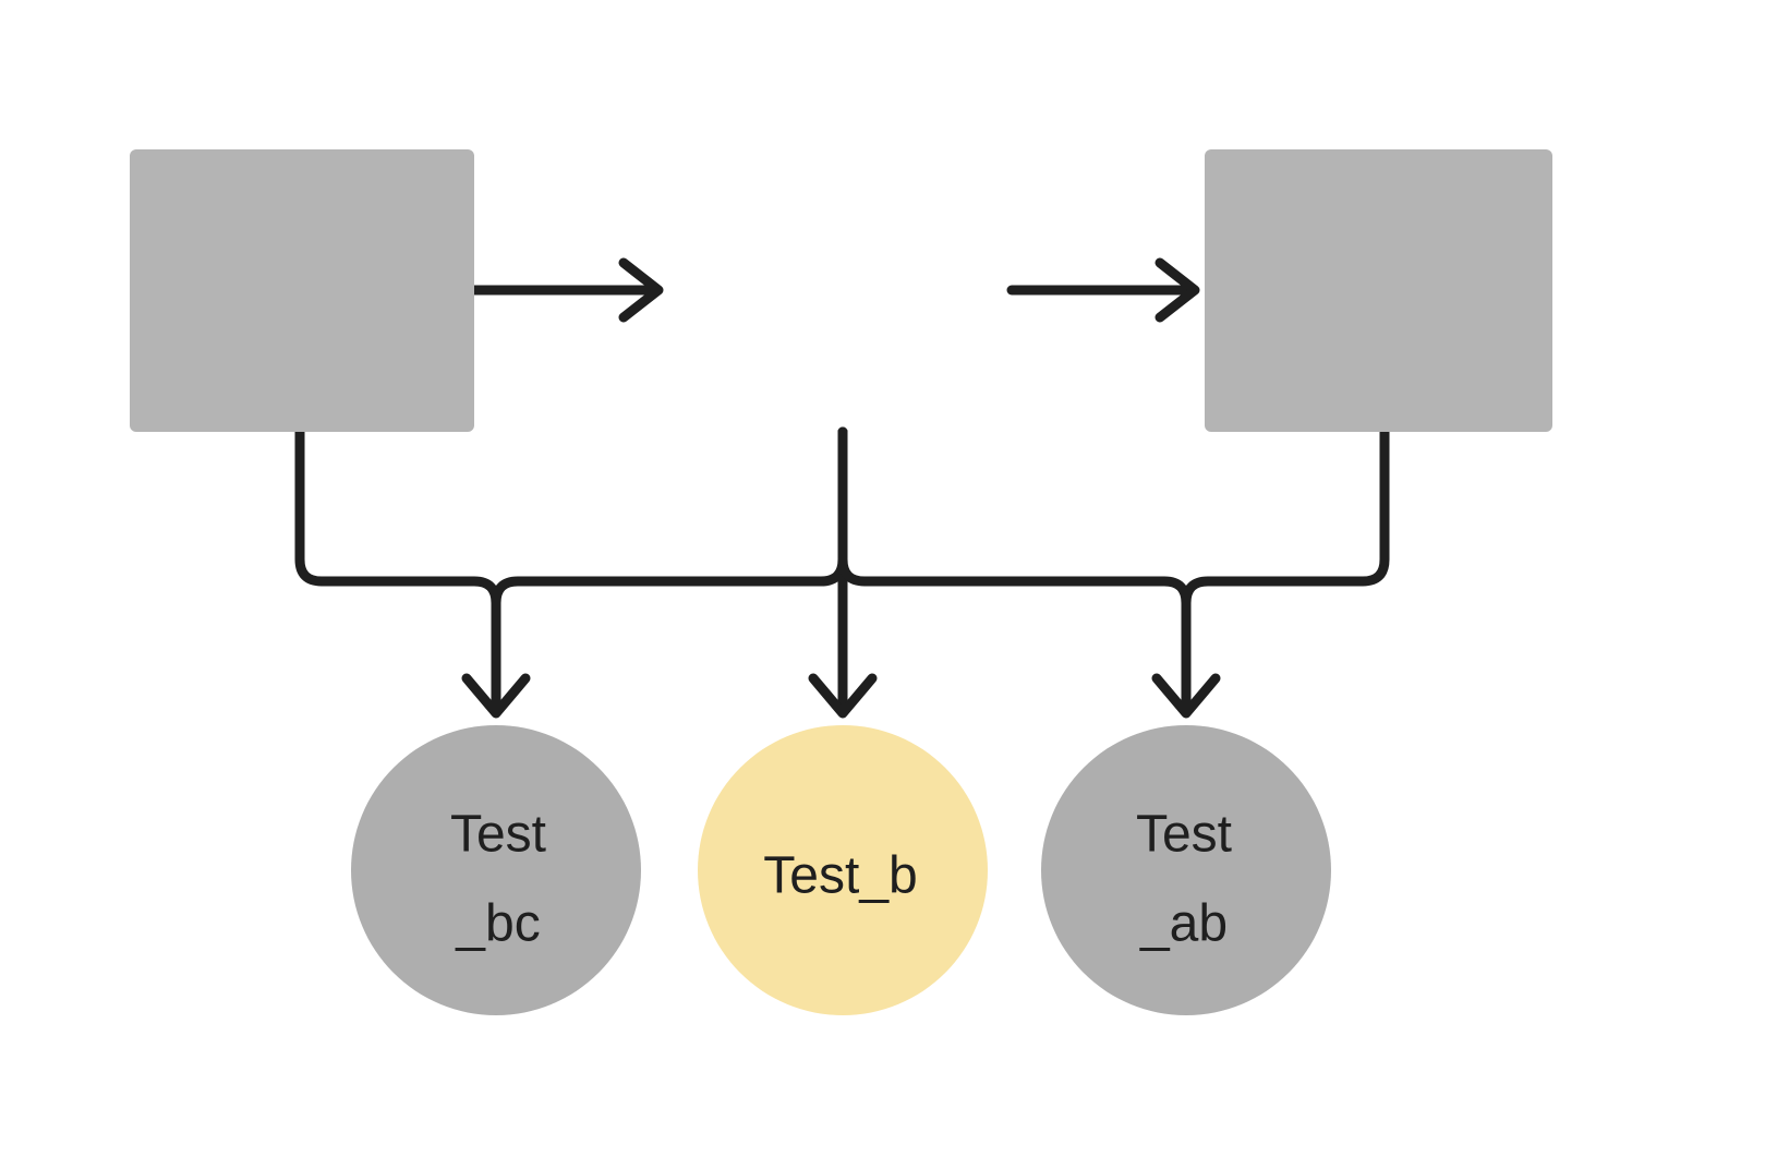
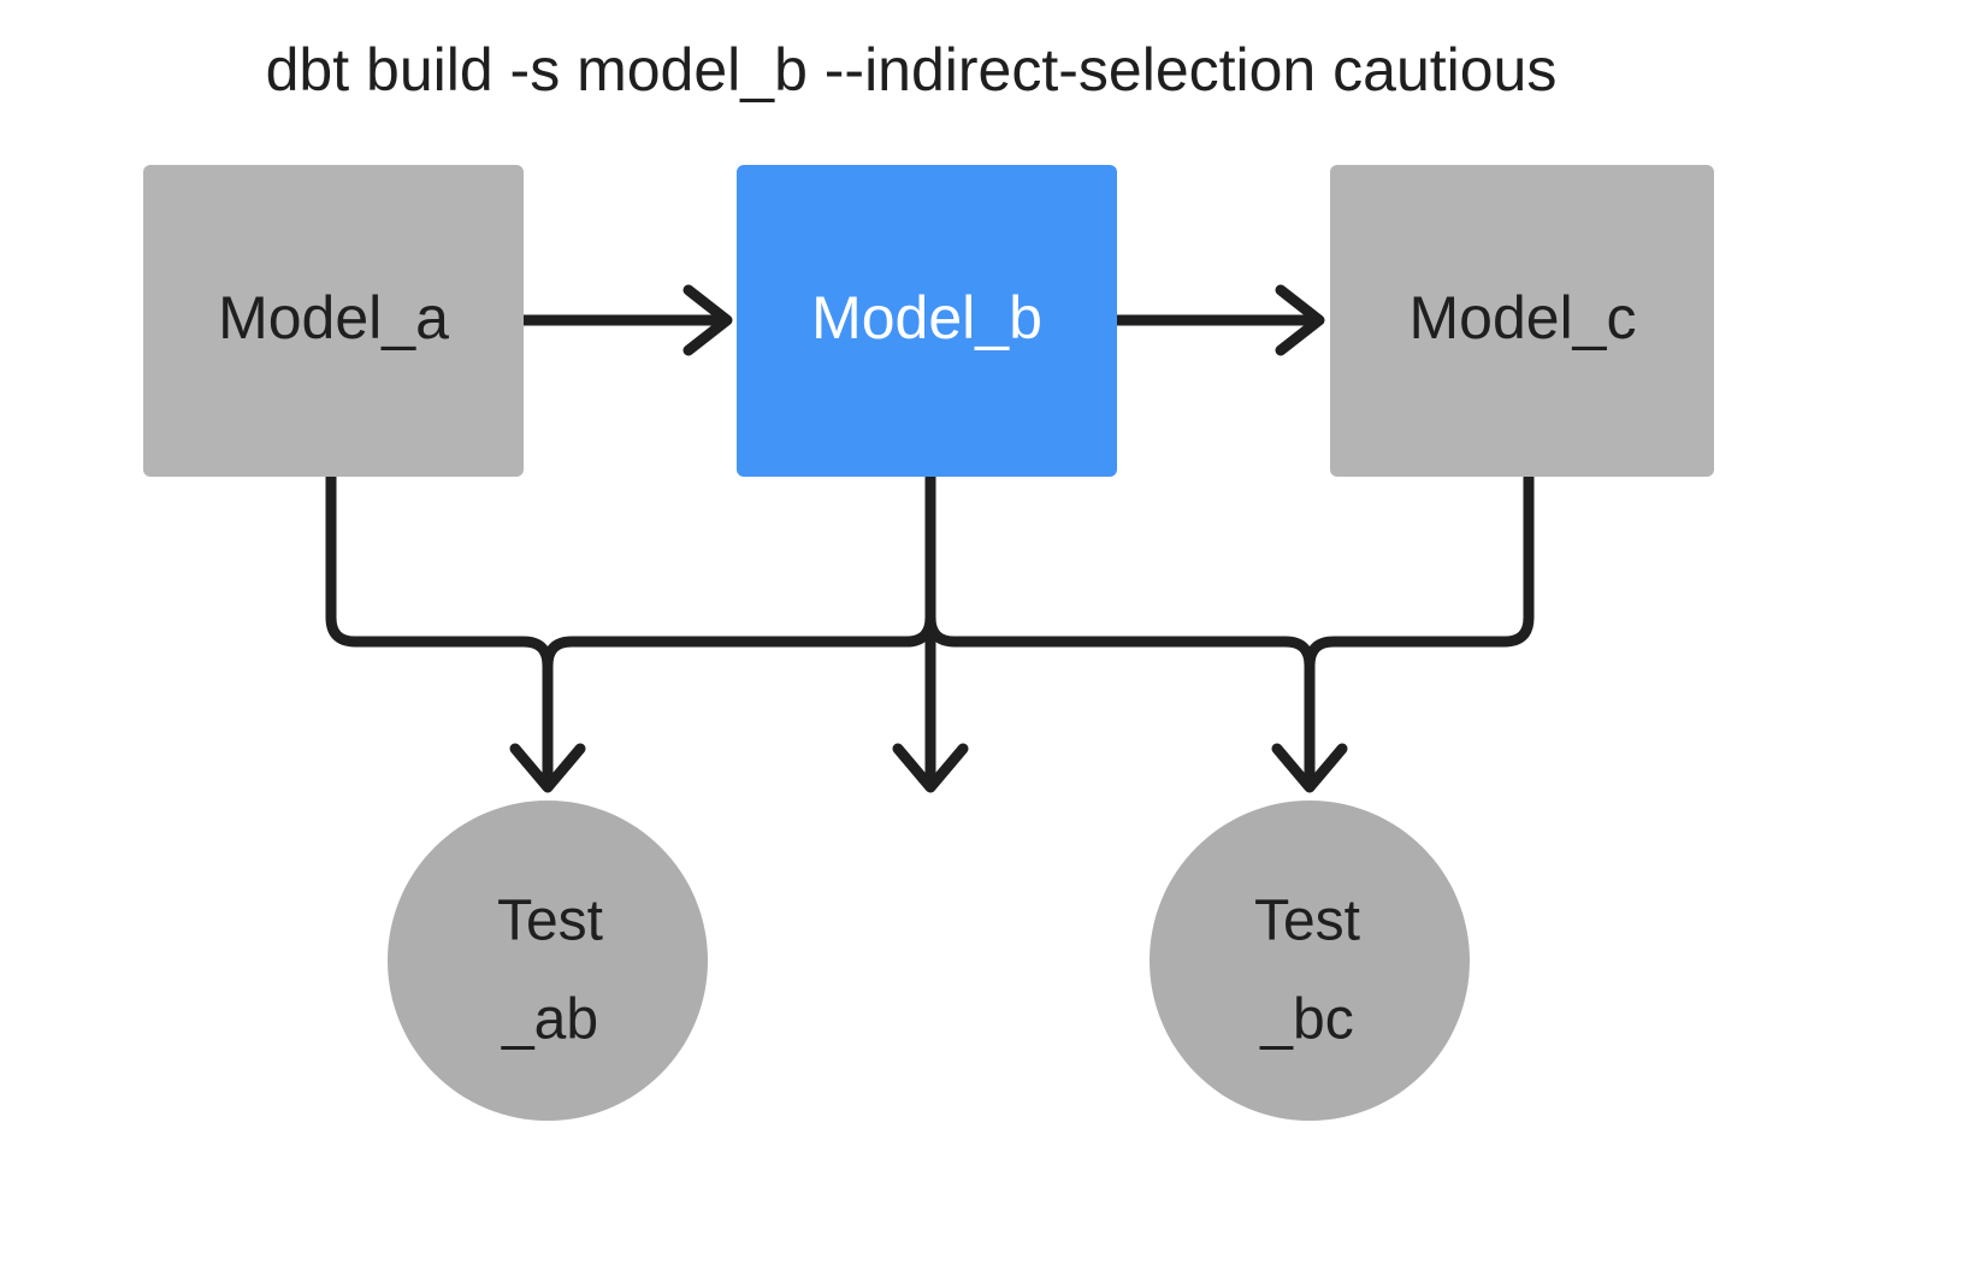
+ dbt build -s model_b --indirect-selection cautious
+ Model_a
+ Model_b
+ Model_c
  Test
- _bc
+ _ab
- Test_b
  Test
- _ab
+ _bc
